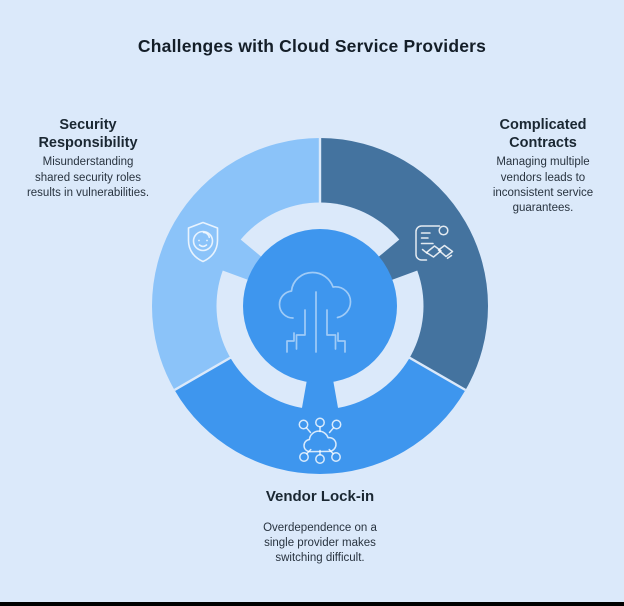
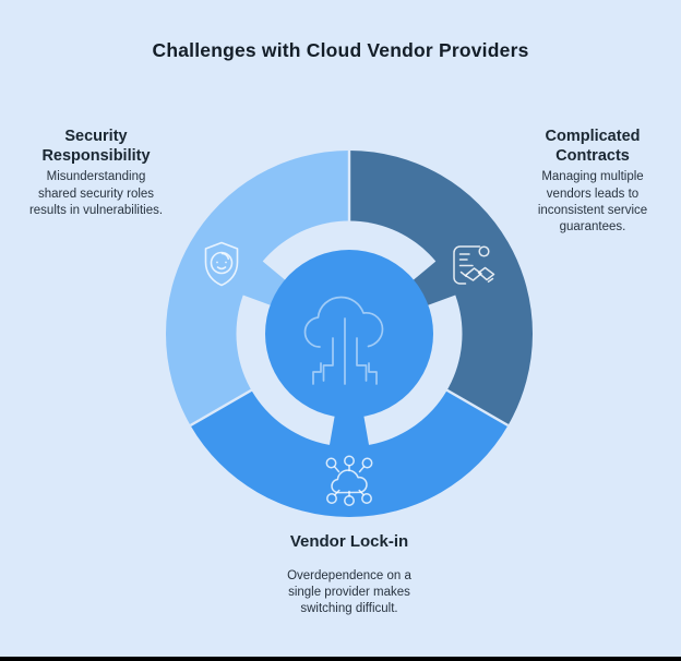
- Challenges with Cloud Service Providers
+ Challenges with Cloud Vendor Providers
  Security
  Responsibility
  Misunderstanding
  shared security roles
  results in vulnerabilities.
  Complicated
  Contracts
  Managing multiple
  vendors leads to
  inconsistent service
  guarantees.
  Vendor Lock-in
  Overdependence on a
  single provider makes
  switching difficult.
